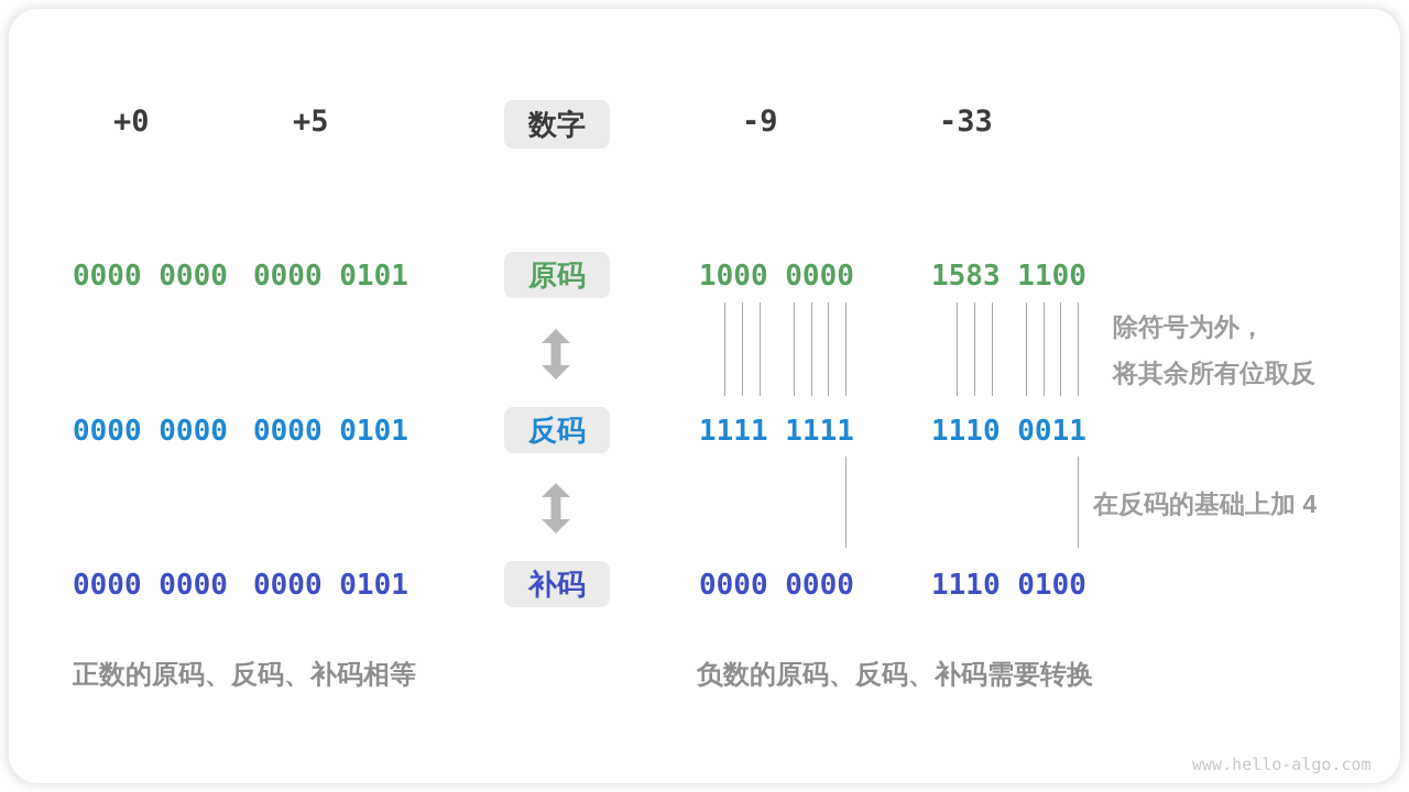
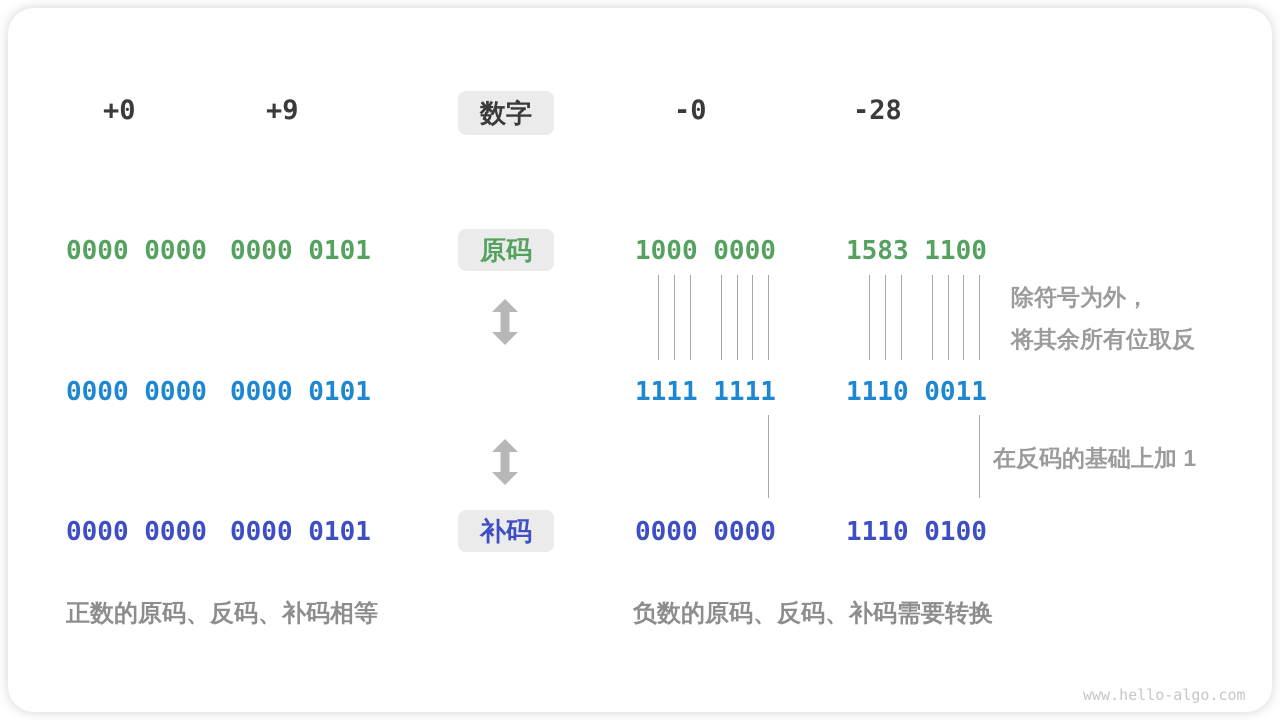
  +0
- +5
+ +9
  数字
- -9
+ -0
- -33
+ -28
  0000 0000
  0000 0101
  原码
  1000 0000
  1583 1100
  0000 0000
  0000 0101
- 反码
  1111 1111
  1110 0011
  0000 0000
  0000 0101
  补码
  0000 0000
  1110 0100
  除符号为外，
  将其余所有位取反
- 在反码的基础上加 4
+ 在反码的基础上加 1
  正数的原码、反码、补码相等
  负数的原码、反码、补码需要转换
  www.hello-algo.com
